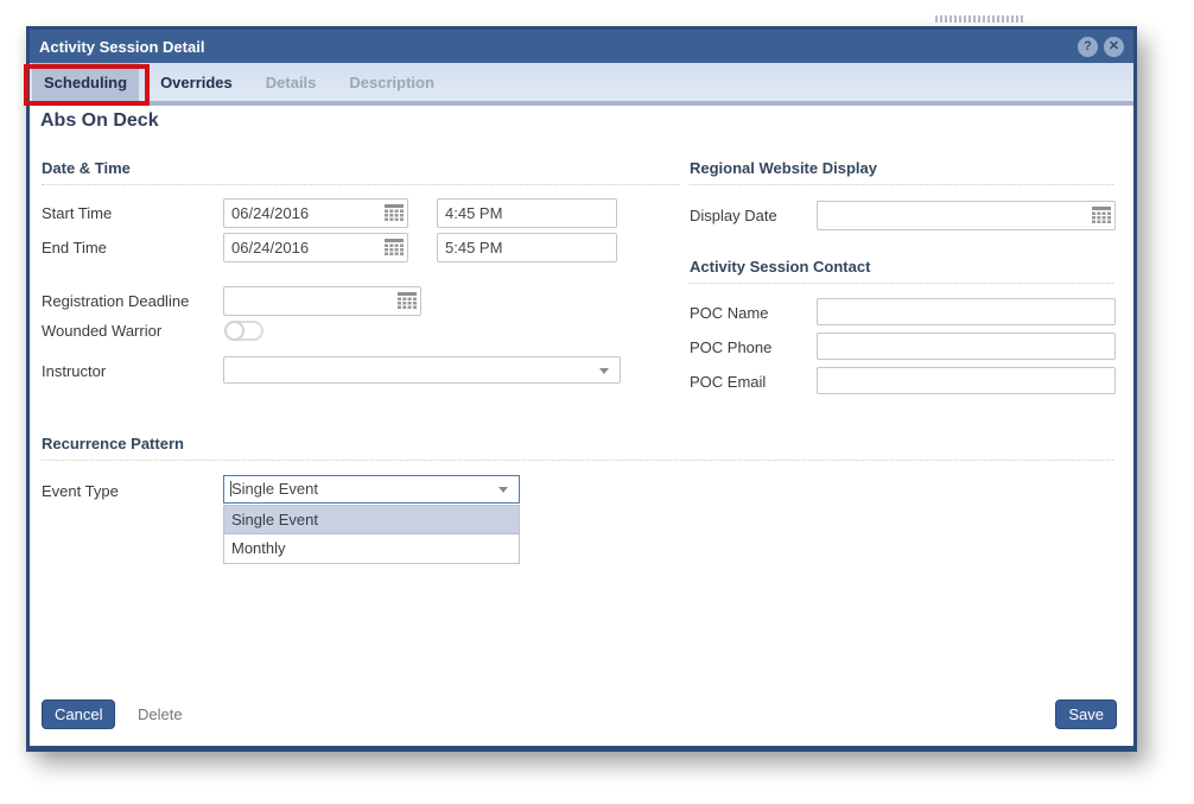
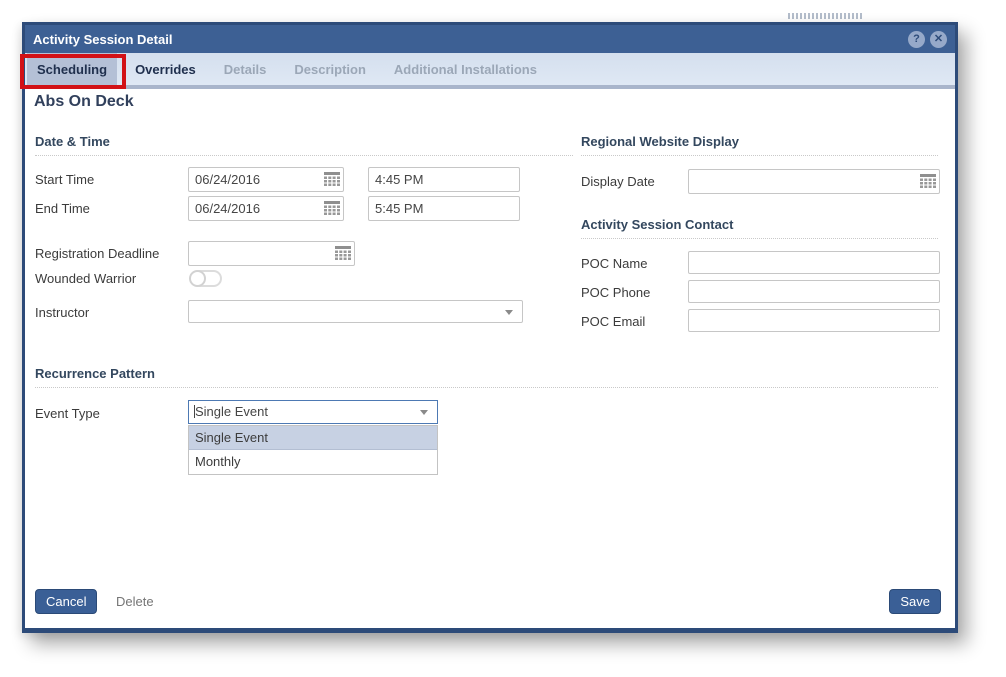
  Activity Session Detail
  ?
  ✕
  Scheduling
  Overrides
  Details
  Description
+ Additional Installations
  Abs On Deck
  Date & Time
  Start Time
  06/24/2016
  4:45 PM
  End Time
  06/24/2016
  5:45 PM
  Registration Deadline
  Wounded Warrior
  Instructor
  Regional Website Display
  Display Date
  Activity Session Contact
  POC Name
  POC Phone
  POC Email
  Recurrence Pattern
  Event Type
  Single Event
  Single Event
  Monthly
  Cancel
  Delete
  Save
